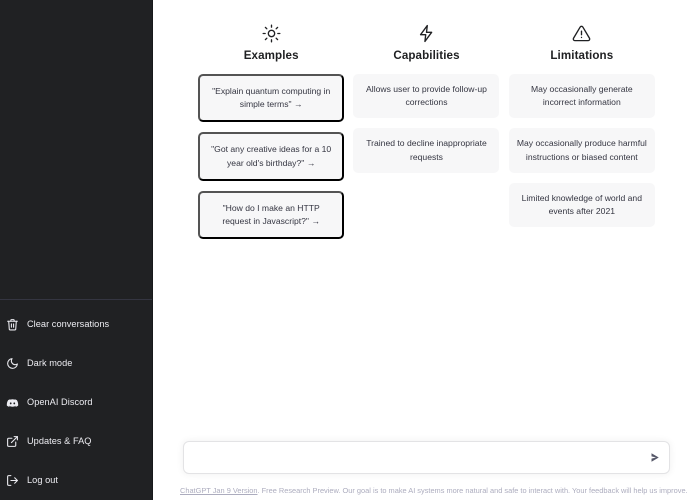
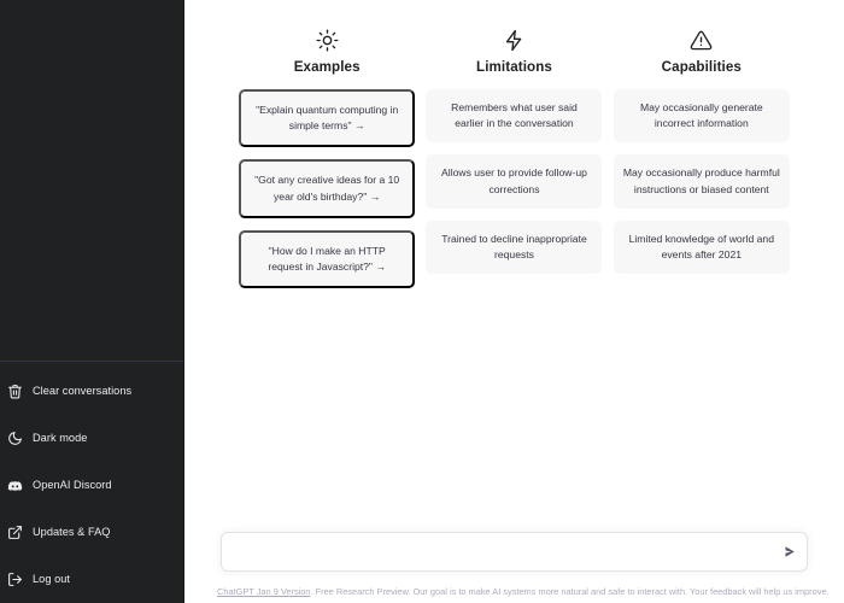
  Clear conversations
  Dark mode
  OpenAI Discord
  Updates & FAQ
  Log out
  Examples
  "Explain quantum computing in simple terms" →
  "Got any creative ideas for a 10 year old's birthday?" →
  "How do I make an HTTP request in Javascript?" →
- Capabilities
+ Limitations
+ Remembers what user said earlier in the conversation
  Allows user to provide follow-up corrections
  Trained to decline inappropriate requests
- Limitations
+ Capabilities
  May occasionally generate incorrect information
  May occasionally produce harmful instructions or biased content
  Limited knowledge of world and events after 2021
  ChatGPT Jan 9 Version. Free Research Preview. Our goal is to make AI systems more natural and safe to interact with. Your feedback will help us improve.
